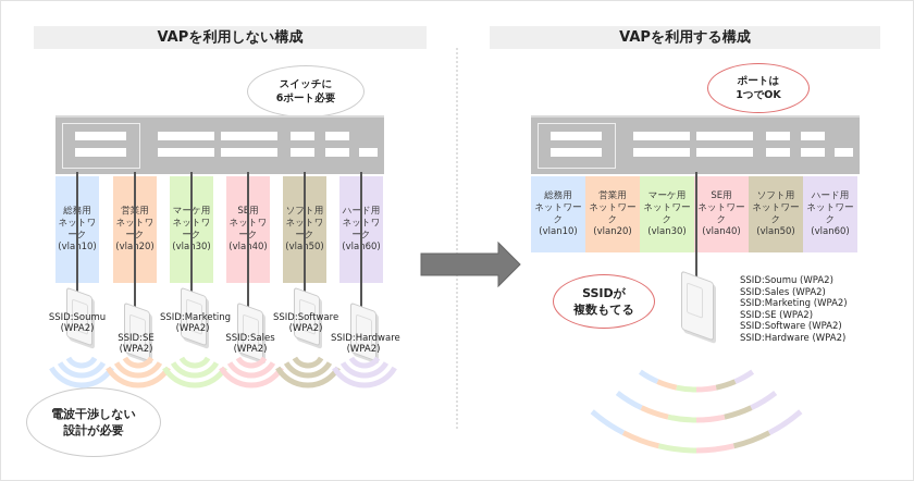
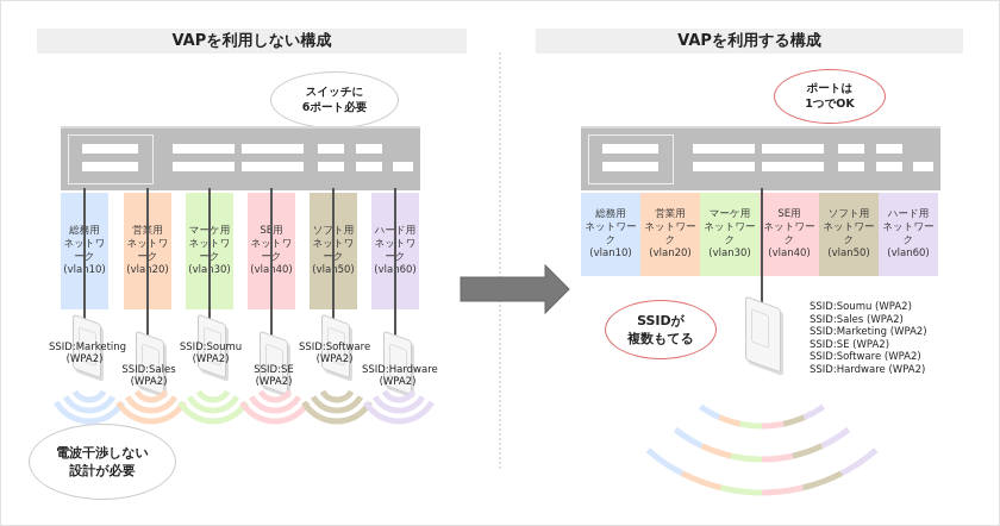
  VAPを利用しない構成
  スイッチに
  6ポート必要
  ネットワーク
  (vlan10)
- SSID:Soumu
+ SSID:Marketing
  (WPA2)
  ネットワーク
  (vlan20)
- SSID:SE
+ SSID:Sales
  (WPA2)
  マーケ用
  ネットワーク
  (vlan30)
- SSID:Marketing
+ SSID:Soumu
  (WPA2)
  ネットワーク
  (vlan40)
- SSID:Sales
+ SSID:SE
  (WPA2)
  ソフト用
  ネットワーク
  (vlan50)
  SSID:Software
  (WPA2)
  ハード用
  ネットワーク
  (vlan60)
  SSID:Hardware
  (WPA2)
  電波干渉しない
  設計が必要
  VAPを利用する構成
  ポートは
  1つでOK
  総務用
  ネットワーク
  (vlan10)
  営業用
  ネットワーク
  (vlan20)
  マーケ用
  ネットワーク
  (vlan30)
  SE用
  ネットワーク
  (vlan40)
  ソフト用
  ネットワーク
  (vlan50)
  ハード用
  ネットワーク
  (vlan60)
  SSIDが
  複数もてる
  SSID:Soumu (WPA2)
  SSID:Sales (WPA2)
  SSID:Marketing (WPA2)
  SSID:SE (WPA2)
  SSID:Software (WPA2)
  SSID:Hardware (WPA2)
